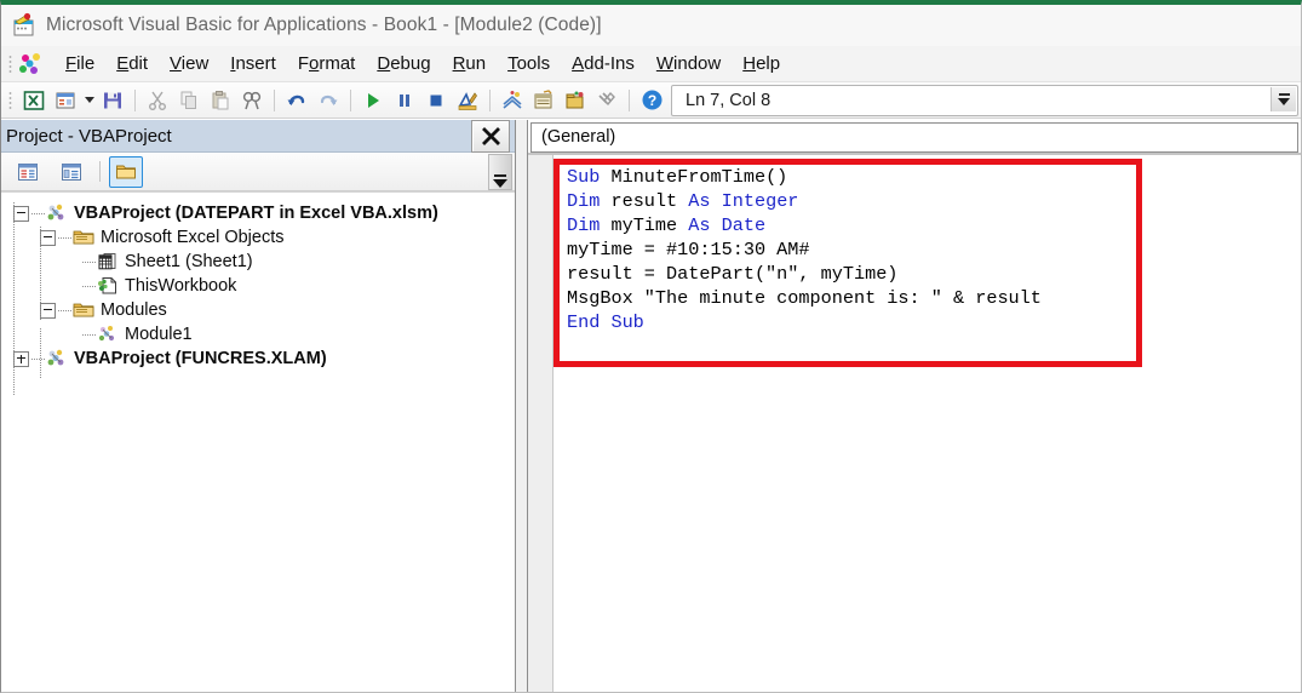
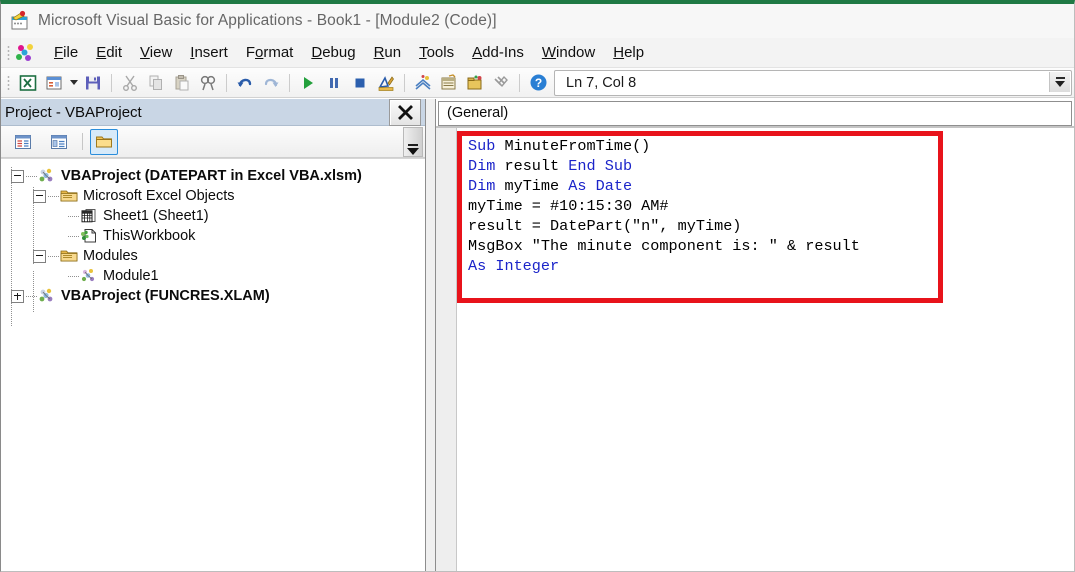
  Microsoft Visual Basic for Applications - Book1 - [Module2 (Code)]
  File
  Edit
  View
  Insert
  Format
  Debug
  Run
  Tools
  Add-Ins
  Window
  Help
  ?
  Ln 7, Col 8
  Project - VBAProject
  VBAProject (DATEPART in Excel VBA.xlsm)
  Microsoft Excel Objects
  Sheet1 (Sheet1)
  ThisWorkbook
  Modules
  Module1
  VBAProject (FUNCRES.XLAM)
  (General)
  Sub MinuteFromTime()
- Dim result As Integer
+ Dim result End Sub
  Dim myTime As Date
  myTime = #10:15:30 AM#
  result = DatePart("n", myTime)
  MsgBox "The minute component is: " & result
- End Sub
+ As Integer
